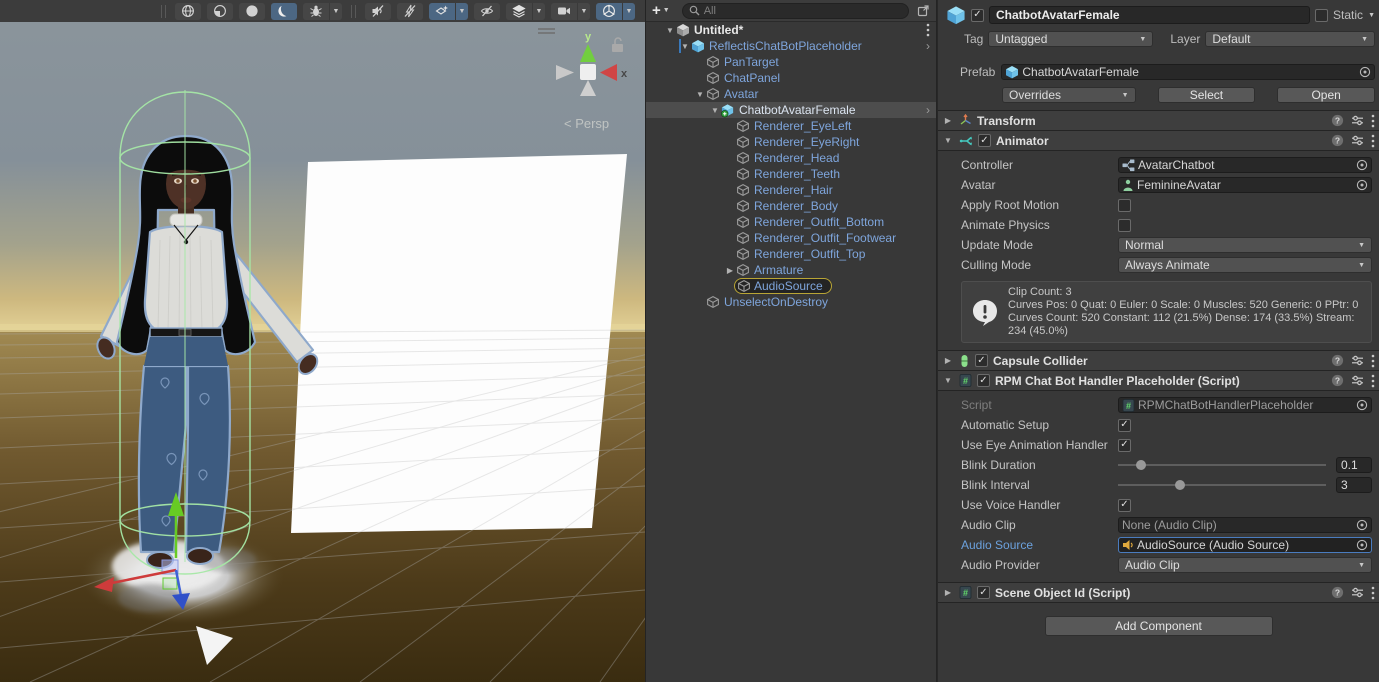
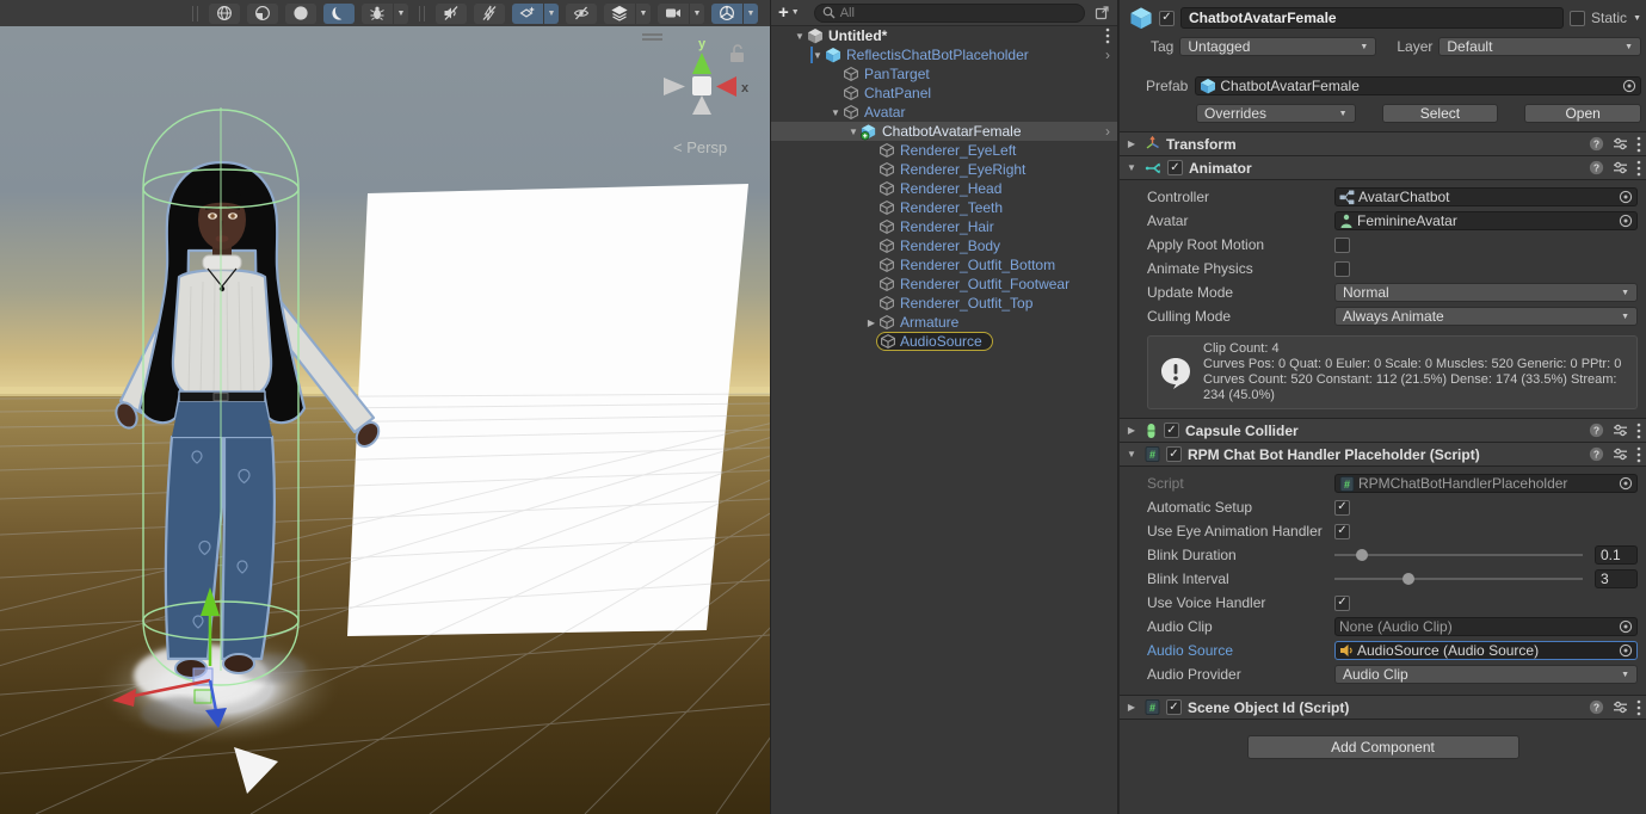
  y
  x
  < Persp
  +
  All
  ▼
  Untitled*
  ▼
  ReflectisChatBotPlaceholder
  ›
  PanTarget
  ChatPanel
  ▼
  Avatar
  ▼
  ChatbotAvatarFemale
  ›
  Renderer_EyeLeft
  Renderer_EyeRight
  Renderer_Head
  Renderer_Teeth
  Renderer_Hair
  Renderer_Body
  Renderer_Outfit_Bottom
  Renderer_Outfit_Footwear
  Renderer_Outfit_Top
  ▶
  Armature
  AudioSource
- UnselectOnDestroy
  ✓
  ChatbotAvatarFemale
  Static
  Tag
  Untagged
  Layer
  Default
  Prefab
  ChatbotAvatarFemale
  Overrides
  Select
  Open
  ▶
  Transform
  ?
  ▼
  ✓
  Animator
  ?
  Controller
  AvatarChatbot
  Avatar
  FeminineAvatar
  Apply Root Motion
  Animate Physics
  Update Mode
  Normal
  Culling Mode
  Always Animate
- Clip Count: 3
+ Clip Count: 4
  Curves Pos: 0 Quat: 0 Euler: 0 Scale: 0 Muscles: 520 Generic: 0 PPtr: 0
  Curves Count: 520 Constant: 112 (21.5%) Dense: 174 (33.5%) Stream: 234 (45.0%)
  ▶
  ✓
  Capsule Collider
  ?
  ▼
  #
  ✓
  RPM Chat Bot Handler Placeholder (Script)
  ?
  Script
  #
  RPMChatBotHandlerPlaceholder
  Automatic Setup
  ✓
  Use Eye Animation Handler
  ✓
  Blink Duration
  0.1
  Blink Interval
  3
  Use Voice Handler
  ✓
  Audio Clip
  None (Audio Clip)
  Audio Source
  AudioSource (Audio Source)
  Audio Provider
  Audio Clip
  ▶
  #
  ✓
  Scene Object Id (Script)
  ?
  Add Component
